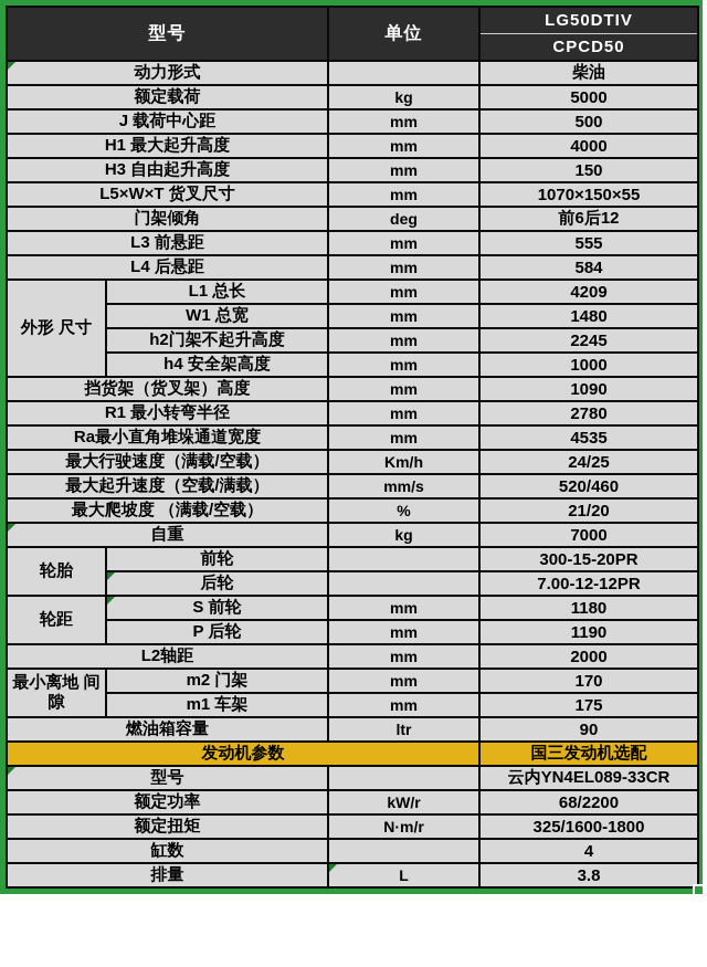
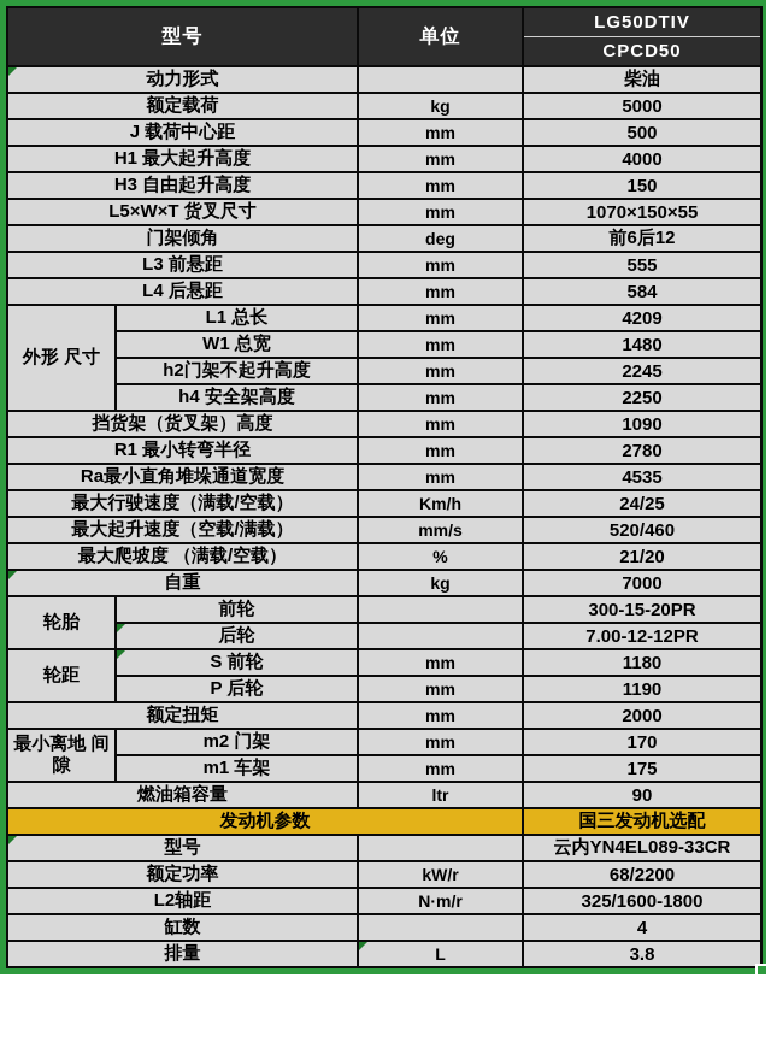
  型号	单位	LG50DTIV
  CPCD50
  动力形式		柴油
  额定载荷	kg	5000
  J 载荷中心距	mm	500
  H1 最大起升高度	mm	4000
  H3 自由起升高度	mm	150
  L5×W×T 货叉尺寸	mm	1070×150×55
  门架倾角	deg	前6后12
  L3 前悬距	mm	555
  L4 后悬距	mm	584
  外形 尺寸	L1 总长	mm	4209
  W1 总宽	mm	1480
  h2门架不起升高度	mm	2245
- h4 安全架高度	mm	1000
+ h4 安全架高度	mm	2250
  挡货架（货叉架）高度	mm	1090
  R1 最小转弯半径	mm	2780
  Ra最小直角堆垛通道宽度	mm	4535
  最大行驶速度（满载/空载）	Km/h	24/25
  最大起升速度（空载/满载）	mm/s	520/460
  最大爬坡度 （满载/空载）	%	21/20
  自重	kg	7000
  轮胎	前轮		300-15-20PR
  后轮		7.00-12-12PR
  轮距	S 前轮	mm	1180
  P 后轮	mm	1190
- L2轴距	mm	2000
+ 额定扭矩	mm	2000
  最小离地 间隙	m2 门架	mm	170
  m1 车架	mm	175
  燃油箱容量	ltr	90
  发动机参数	国三发动机选配
  型号		云内YN4EL089-33CR
  额定功率	kW/r	68/2200
- 额定扭矩	N·m/r	325/1600-1800
+ L2轴距	N·m/r	325/1600-1800
  缸数		4
  排量	L	3.8
